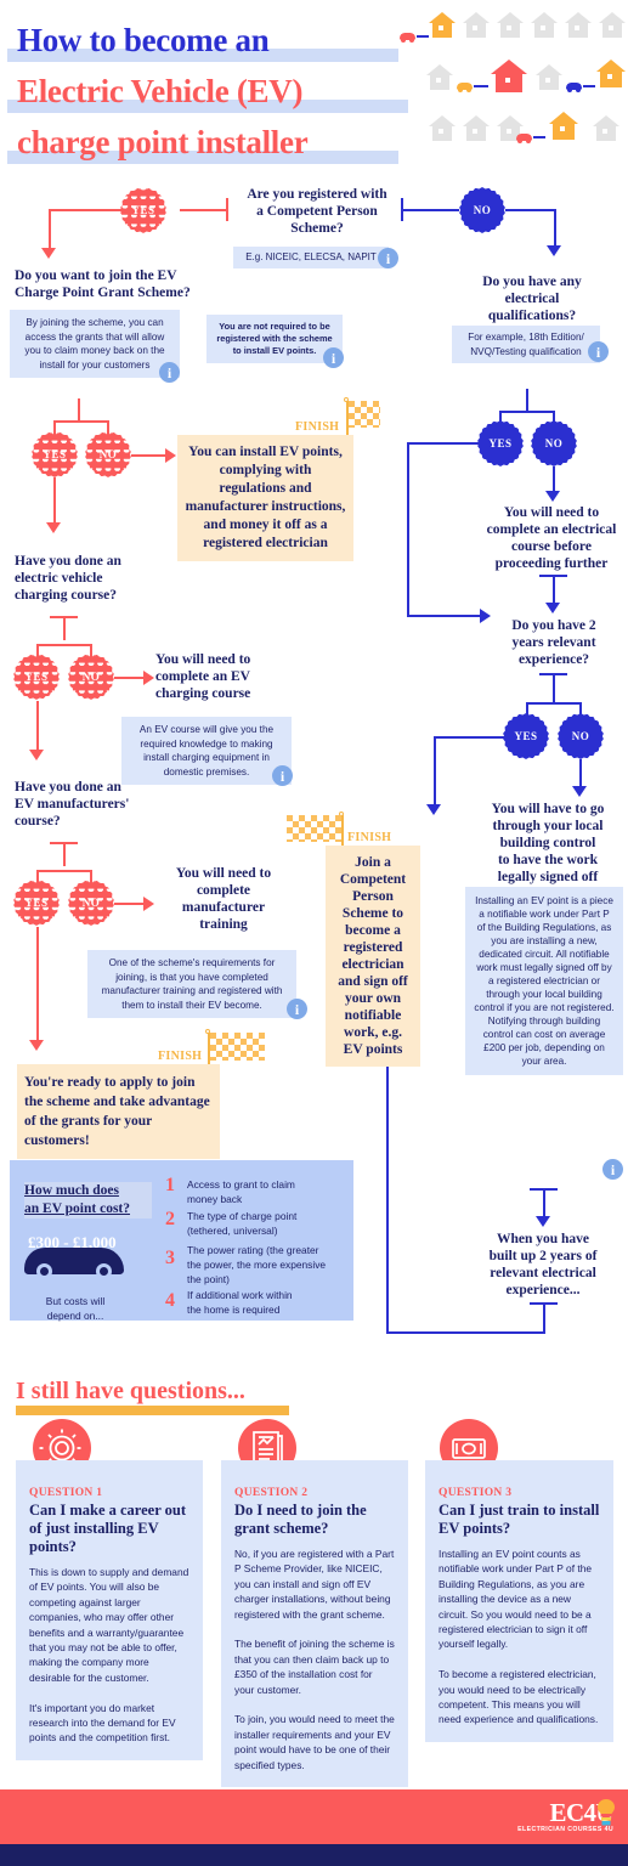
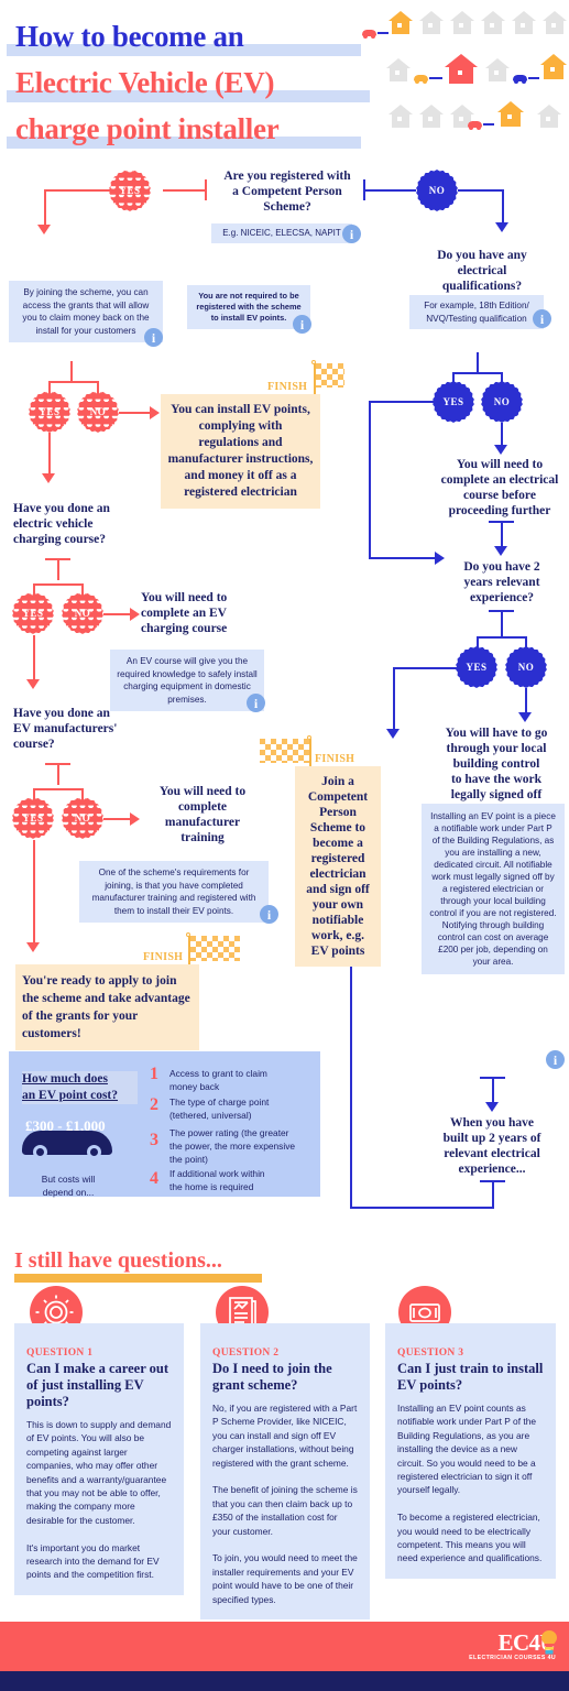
  How to become an
  Electric Vehicle (EV)
  charge point installer
  Are you registered with
  a Competent Person
  Scheme?
  E.g. NICEIC, ELECSA, NAPIT
  i
  YES
  NO
- Do you want to join the EV
- Charge Point Grant Scheme?
  By joining the scheme, you can access the grants that will allow you to claim money back on the install for your customers
  i
  You are not required to be registered with the scheme to install EV points.
  i
  Do you have any
  electrical
  qualifications?
  For example, 18th Edition/ NVQ/Testing qualification
  i
  YES
  NO
  FINISH
  You can install EV points, complying with regulations and manufacturer instructions, and money it off as a registered electrician
  YES
  NO
  You will need to
  complete an electrical
  course before
  proceeding further
  Do you have 2
  years relevant
  experience?
  YES
  NO
  You will have to go
  through your local
  building control
  to have the work
  legally signed off
  Installing an EV point is a piece a notifiable work under Part P of the Building Regulations, as you are installing a new, dedicated circuit. All notifiable work must legally signed off by a registered electrician or through your local building control if you are not registered.
  Notifying through building control can cost on average £200 per job, depending on your area.
  i
  When you have
  built up 2 years of
  relevant electrical
  experience...
  FINISH
  Join a Competent Person Scheme to become a registered electrician and sign off your own notifiable work, e.g. EV points
  Have you done an
  electric vehicle
  charging course?
  YES
  NO
  You will need to
  complete an EV
  charging course
- An EV course will give you the required knowledge to making install charging equipment in domestic premises.
+ An EV course will give you the required knowledge to safely install charging equipment in domestic premises.
  i
  Have you done an
  EV manufacturers'
  course?
  YES
  NO
  You will need to
  complete
  manufacturer
  training
- One of the scheme's requirements for joining, is that you have completed manufacturer training and registered with them to install their EV become.
+ One of the scheme's requirements for joining, is that you have completed manufacturer training and registered with them to install their EV points.
  i
  FINISH
  You're ready to apply to join the scheme and take advantage of the grants for your customers!
  How much does
  an EV point cost?
  £300 - £1,000
  But costs will
  depend on...
  1
  Access to grant to claim
  money back
  2
  The type of charge point
  (tethered, universal)
  3
  The power rating (the greater
  the power, the more expensive
  the point)
  4
  If additional work within
  the home is required
  I still have questions...
  QUESTION 1
  Can I make a career out of just installing EV points?
  This is down to supply and demand of EV points. You will also be competing against larger companies, who may offer other benefits and a warranty/guarantee that you may not be able to offer, making the company more desirable for the customer.
  It's important you do market research into the demand for EV points and the competition first.
  QUESTION 2
  Do I need to join the grant scheme?
  No, if you are registered with a Part P Scheme Provider, like NICEIC, you can install and sign off EV charger installations, without being registered with the grant scheme.
  The benefit of joining the scheme is that you can then claim back up to £350 of the installation cost for your customer.
  To join, you would need to meet the installer requirements and your EV point would have to be one of their specified types.
  QUESTION 3
  Can I just train to install EV points?
  Installing an EV point counts as notifiable work under Part P of the Building Regulations, as you are installing the device as a new circuit. So you would need to be a registered electrician to sign it off yourself legally.
  To become a registered electrician, you would need to be electrically competent. This means you will need experience and qualifications.
  EC4
